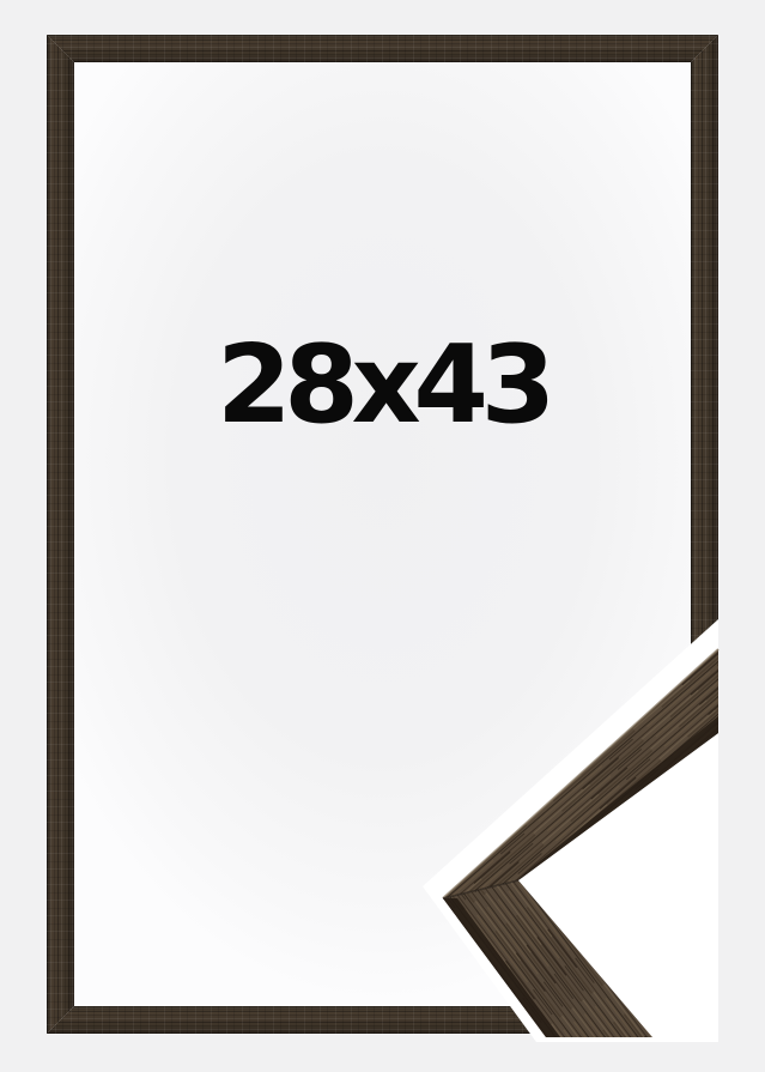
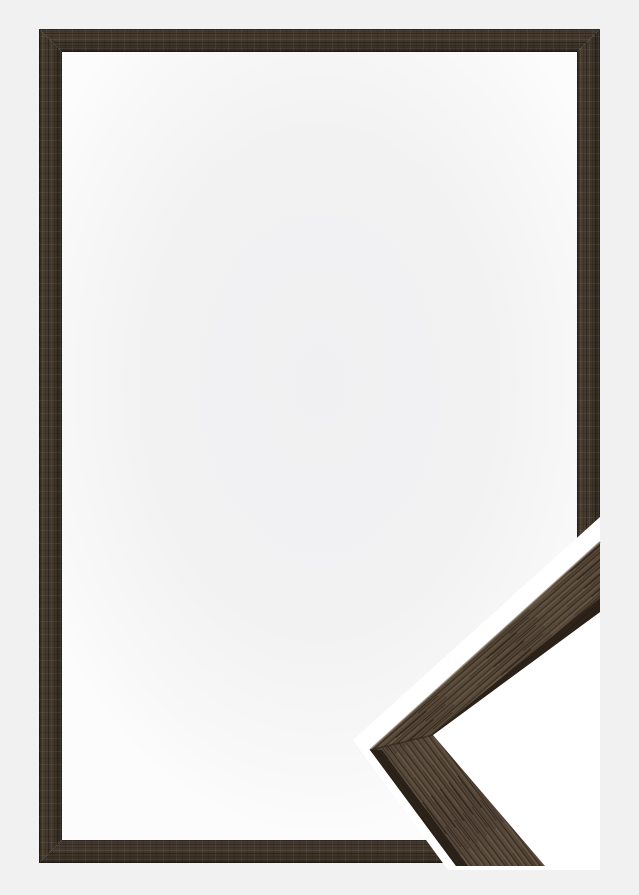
- 28x43
